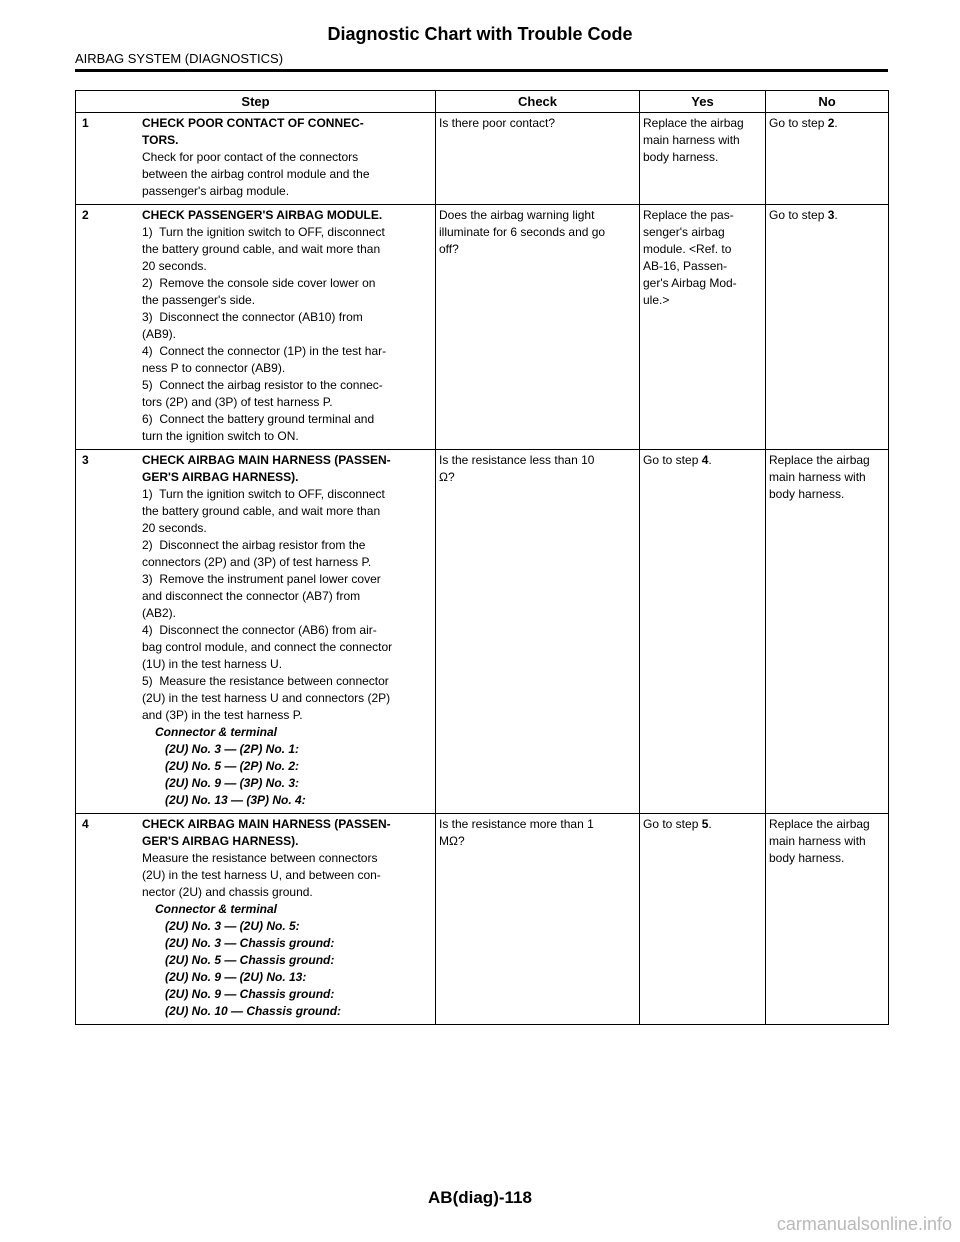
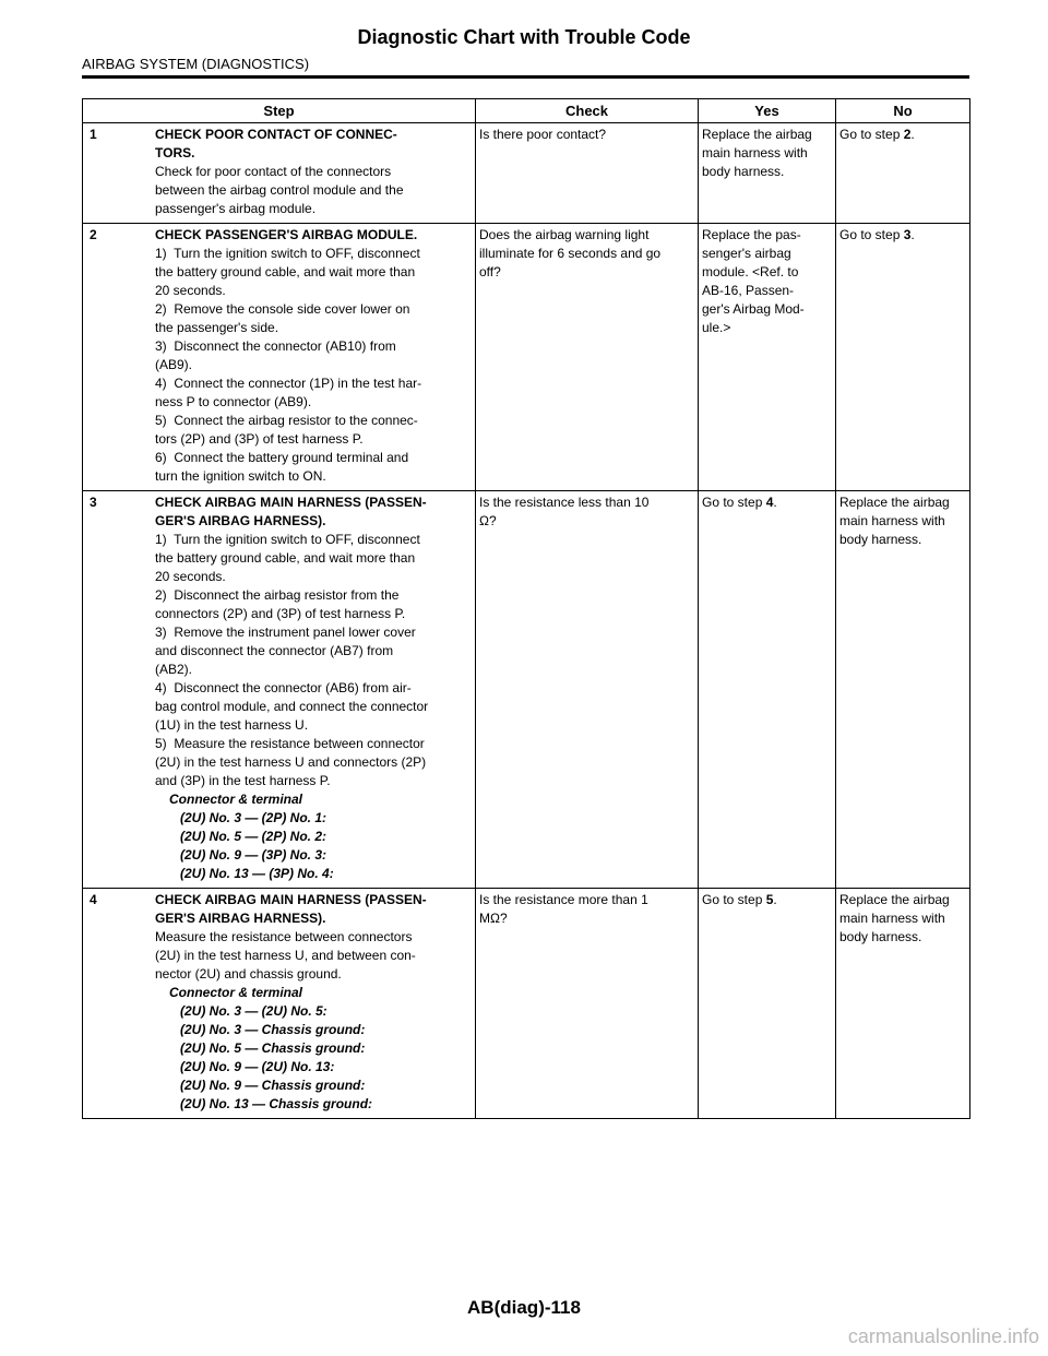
  Diagnostic Chart with Trouble Code
  AIRBAG SYSTEM (DIAGNOSTICS)
  Step	Check	Yes	No
  1 CHECK POOR CONTACT OF CONNEC-TORS.Check for poor contact of the connectorsbetween the airbag control module and thepassenger's airbag module.	Is there poor contact?	Replace the airbagmain harness withbody harness.	Go to step 2.
  2 CHECK PASSENGER'S AIRBAG MODULE.1) Turn the ignition switch to OFF, disconnectthe battery ground cable, and wait more than20 seconds.2) Remove the console side cover lower onthe passenger's side.3) Disconnect the connector (AB10) from(AB9).4) Connect the connector (1P) in the test har-ness P to connector (AB9).5) Connect the airbag resistor to the connec-tors (2P) and (3P) of test harness P.6) Connect the battery ground terminal andturn the ignition switch to ON.	Does the airbag warning lightilluminate for 6 seconds and gooff?	Replace the pas-senger's airbagmodule. <Ref. toAB-16, Passen-ger's Airbag Mod-ule.>	Go to step 3.
  3 CHECK AIRBAG MAIN HARNESS (PASSEN-GER'S AIRBAG HARNESS).1) Turn the ignition switch to OFF, disconnectthe battery ground cable, and wait more than20 seconds.2) Disconnect the airbag resistor from theconnectors (2P) and (3P) of test harness P.3) Remove the instrument panel lower coverand disconnect the connector (AB7) from(AB2).4) Disconnect the connector (AB6) from air-bag control module, and connect the connector(1U) in the test harness U.5) Measure the resistance between connector(2U) in the test harness U and connectors (2P)and (3P) in the test harness P.Connector & terminal(2U) No. 3 — (2P) No. 1:(2U) No. 5 — (2P) No. 2:(2U) No. 9 — (3P) No. 3:(2U) No. 13 — (3P) No. 4:	Is the resistance less than 10Ω?	Go to step 4.	Replace the airbagmain harness withbody harness.
- 4 CHECK AIRBAG MAIN HARNESS (PASSEN-GER'S AIRBAG HARNESS).Measure the resistance between connectors(2U) in the test harness U, and between con-nector (2U) and chassis ground.Connector & terminal(2U) No. 3 — (2U) No. 5:(2U) No. 3 — Chassis ground:(2U) No. 5 — Chassis ground:(2U) No. 9 — (2U) No. 13:(2U) No. 9 — Chassis ground:(2U) No. 10 — Chassis ground:	Is the resistance more than 1MΩ?	Go to step 5.	Replace the airbagmain harness withbody harness.
+ 4 CHECK AIRBAG MAIN HARNESS (PASSEN-GER'S AIRBAG HARNESS).Measure the resistance between connectors(2U) in the test harness U, and between con-nector (2U) and chassis ground.Connector & terminal(2U) No. 3 — (2U) No. 5:(2U) No. 3 — Chassis ground:(2U) No. 5 — Chassis ground:(2U) No. 9 — (2U) No. 13:(2U) No. 9 — Chassis ground:(2U) No. 13 — Chassis ground:	Is the resistance more than 1MΩ?	Go to step 5.	Replace the airbagmain harness withbody harness.
  AB(diag)-118
  carmanualsonline.info
